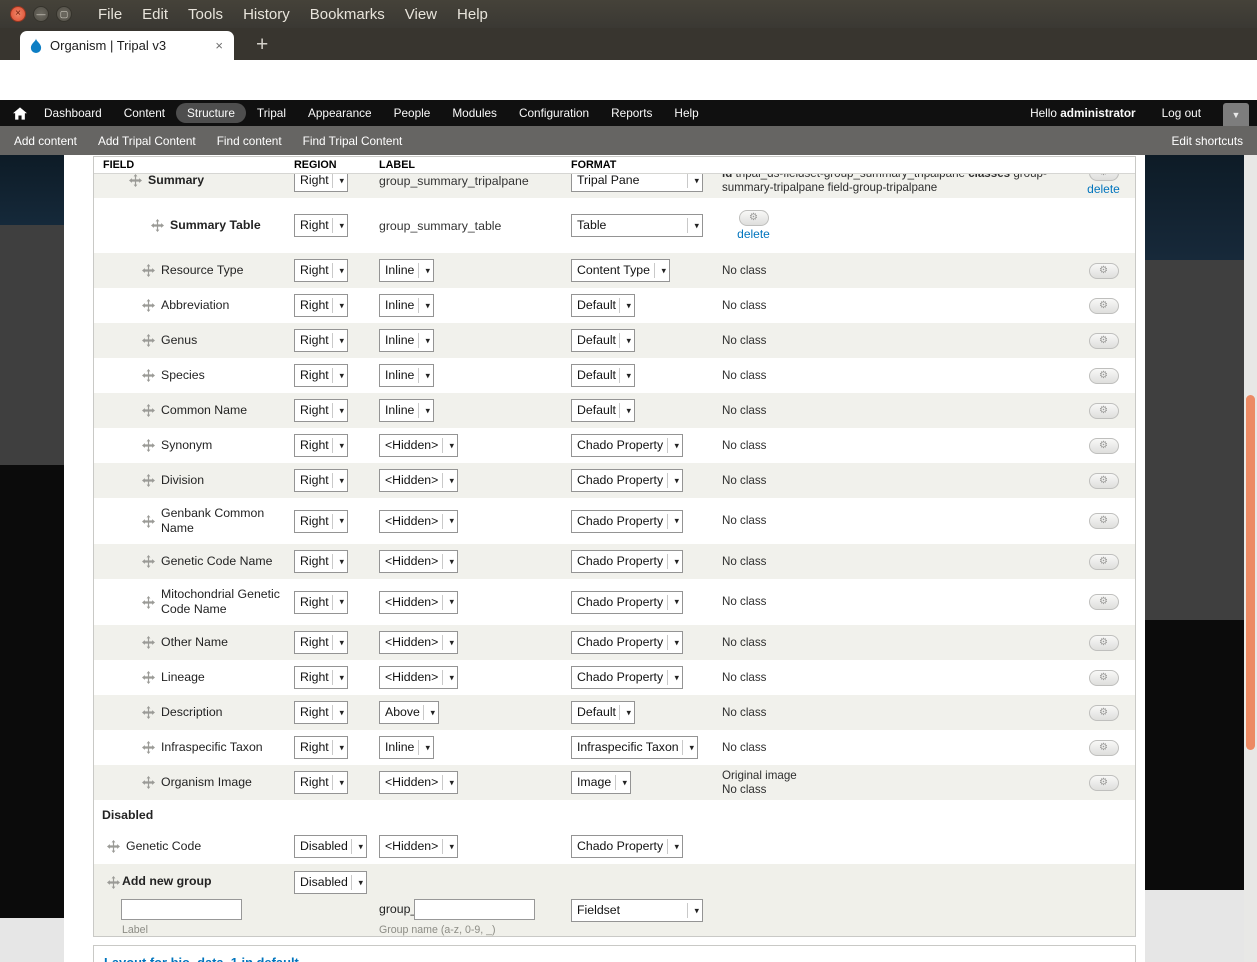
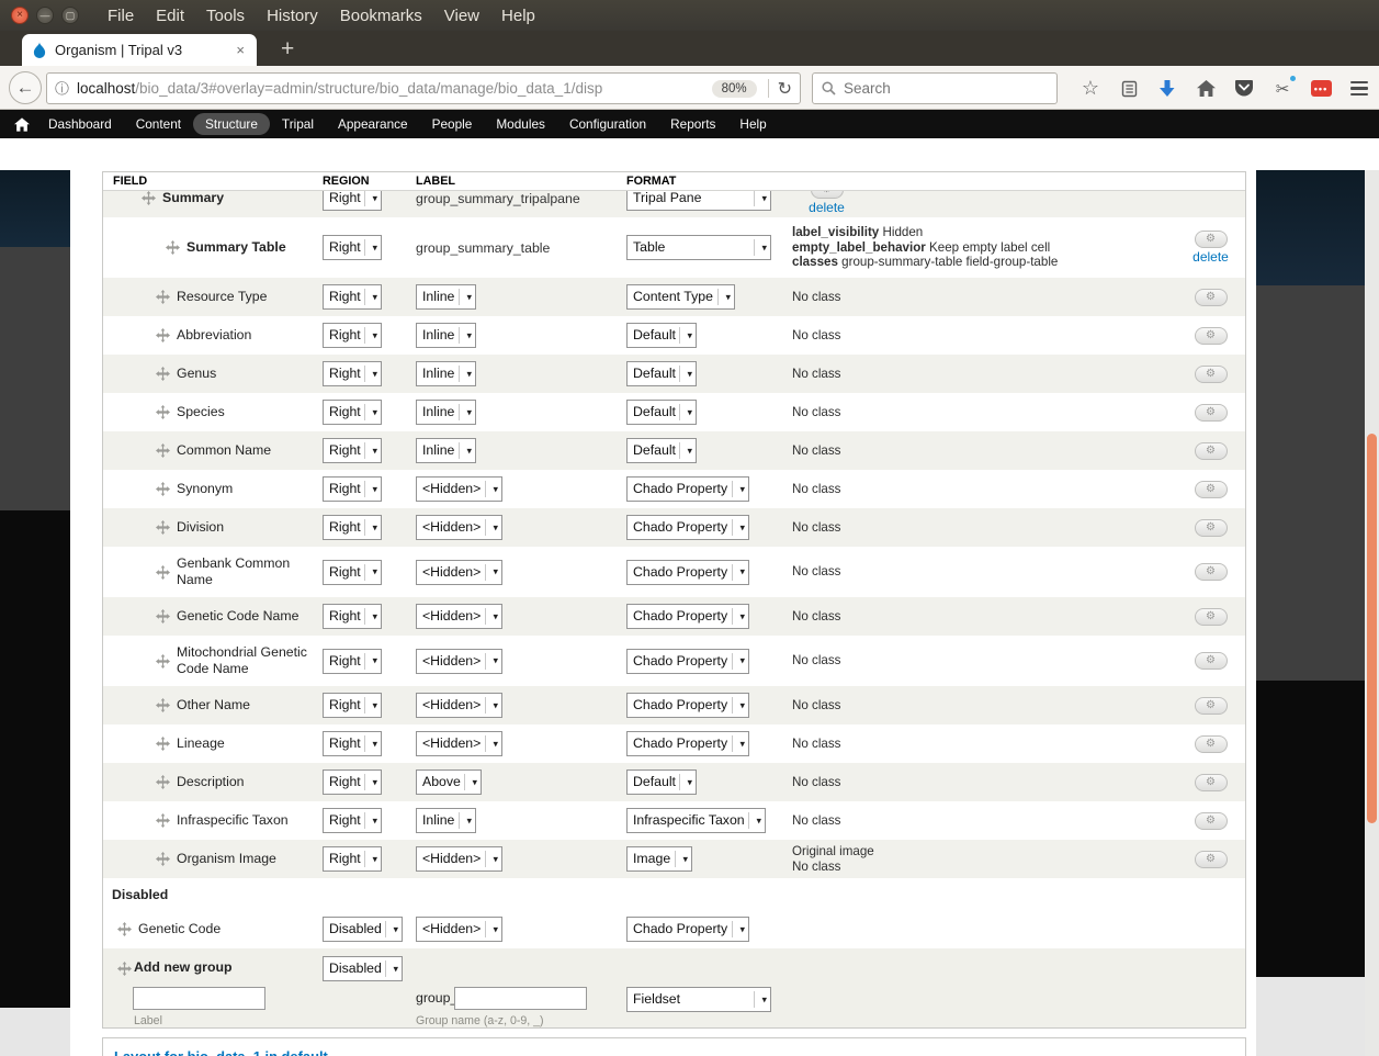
  ×
  —
  ▢
  File
  Edit
  Tools
  History
  Bookmarks
  View
  Help
  Organism | Tripal v3
  ×
  +
+ ←
+ ⓘ
+ localhost/bio_data/3#overlay=admin/structure/bio_data/manage/bio_data_1/disp
+ 80%
+ ↻
+ Search
+ ☆
+ ✂
+ •••
  Dashboard
  Content
  Structure
  Tripal
  Appearance
  People
  Modules
  Configuration
  Reports
  Help
- Hello administrator
- Log out
- ▼
- Add content
- Add Tripal Content
- Find content
- Find Tripal Content
- Edit shortcuts
  FIELD
  REGION
  LABEL
  FORMAT
  Summary
  Right
  group_summary_tripalpane
  Tripal Pane
- id tripal_ds-fieldset-group_summary_tripalpane classes group-summary-tripalpane field-group-tripalpane
  delete
  Summary Table
  Right
  group_summary_table
  Table
+ label_visibility Hidden
+ empty_label_behavior Keep empty label cell
+ classes group-summary-table field-group-table
  ⚙
  delete
  Resource Type
  Right
  Inline
  Content Type
  No class
  ⚙
  Abbreviation
  Right
  Inline
  Default
  No class
  ⚙
  Genus
  Right
  Inline
  Default
  No class
  ⚙
  Species
  Right
  Inline
  Default
  No class
  ⚙
  Common Name
  Right
  Inline
  Default
  No class
  ⚙
  Synonym
  Right
  <Hidden>
  Chado Property
  No class
  ⚙
  Division
  Right
  <Hidden>
  Chado Property
  No class
  ⚙
  Genbank Common Name
  Right
  <Hidden>
  Chado Property
  No class
  ⚙
  Genetic Code Name
  Right
  <Hidden>
  Chado Property
  No class
  ⚙
  Mitochondrial Genetic Code Name
  Right
  <Hidden>
  Chado Property
  No class
  ⚙
  Other Name
  Right
  <Hidden>
  Chado Property
  No class
  ⚙
  Lineage
  Right
  <Hidden>
  Chado Property
  No class
  ⚙
  Description
  Right
  Above
  Default
  No class
  ⚙
  Infraspecific Taxon
  Right
  Inline
  Infraspecific Taxon
  No class
  ⚙
  Organism Image
  Right
  <Hidden>
  Image
  Original image
  No class
  ⚙
  Disabled
  Genetic Code
  Disabled
  <Hidden>
  Chado Property
  Add new group
  Disabled
  Label
  group
  Group name (a-z, 0-9, _)
  Fieldset
